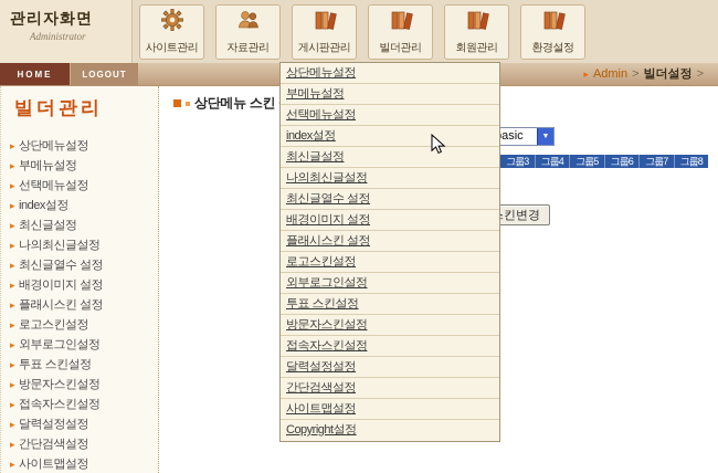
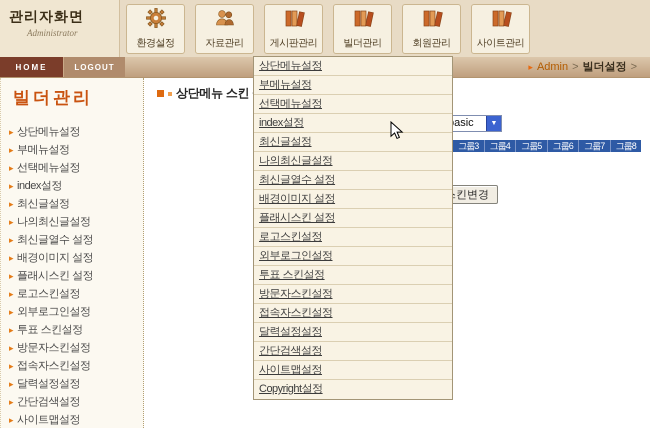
  관리자화면
  Administrator
- 사이트관리
+ 환경설정
  자료관리
  게시판관리
  빌더관리
  회원관리
- 환경설정
+ 사이트관리
  HOME
  LOGOUT
  ▸
  Admin
  >
  빌더설정
  >
  빌더관리
  상단메뉴설정
  부메뉴설정
  선택메뉴설정
  index설정
  최신글설정
  나의최신글설정
  최신글열수 설정
  배경이미지 설정
  플래시스킨 설정
  로고스킨설정
  외부로그인설정
  투표 스킨설정
  방문자스킨설정
  접속자스킨설정
  달력설정설정
  간단검색설정
  사이트맵설정
  asic
  그룹3
  그룹4
  그룹5
  그룹6
  그룹7
  그룹8
  킨변경
  상단메뉴설정
  부메뉴설정
  선택메뉴설정
  index설정
  최신글설정
  나의최신글설정
  최신글열수 설정
  배경이미지 설정
  플래시스킨 설정
  로고스킨설정
  외부로그인설정
  투표 스킨설정
  방문자스킨설정
  접속자스킨설정
  달력설정설정
  간단검색설정
  사이트맵설정
  Copyright설정
